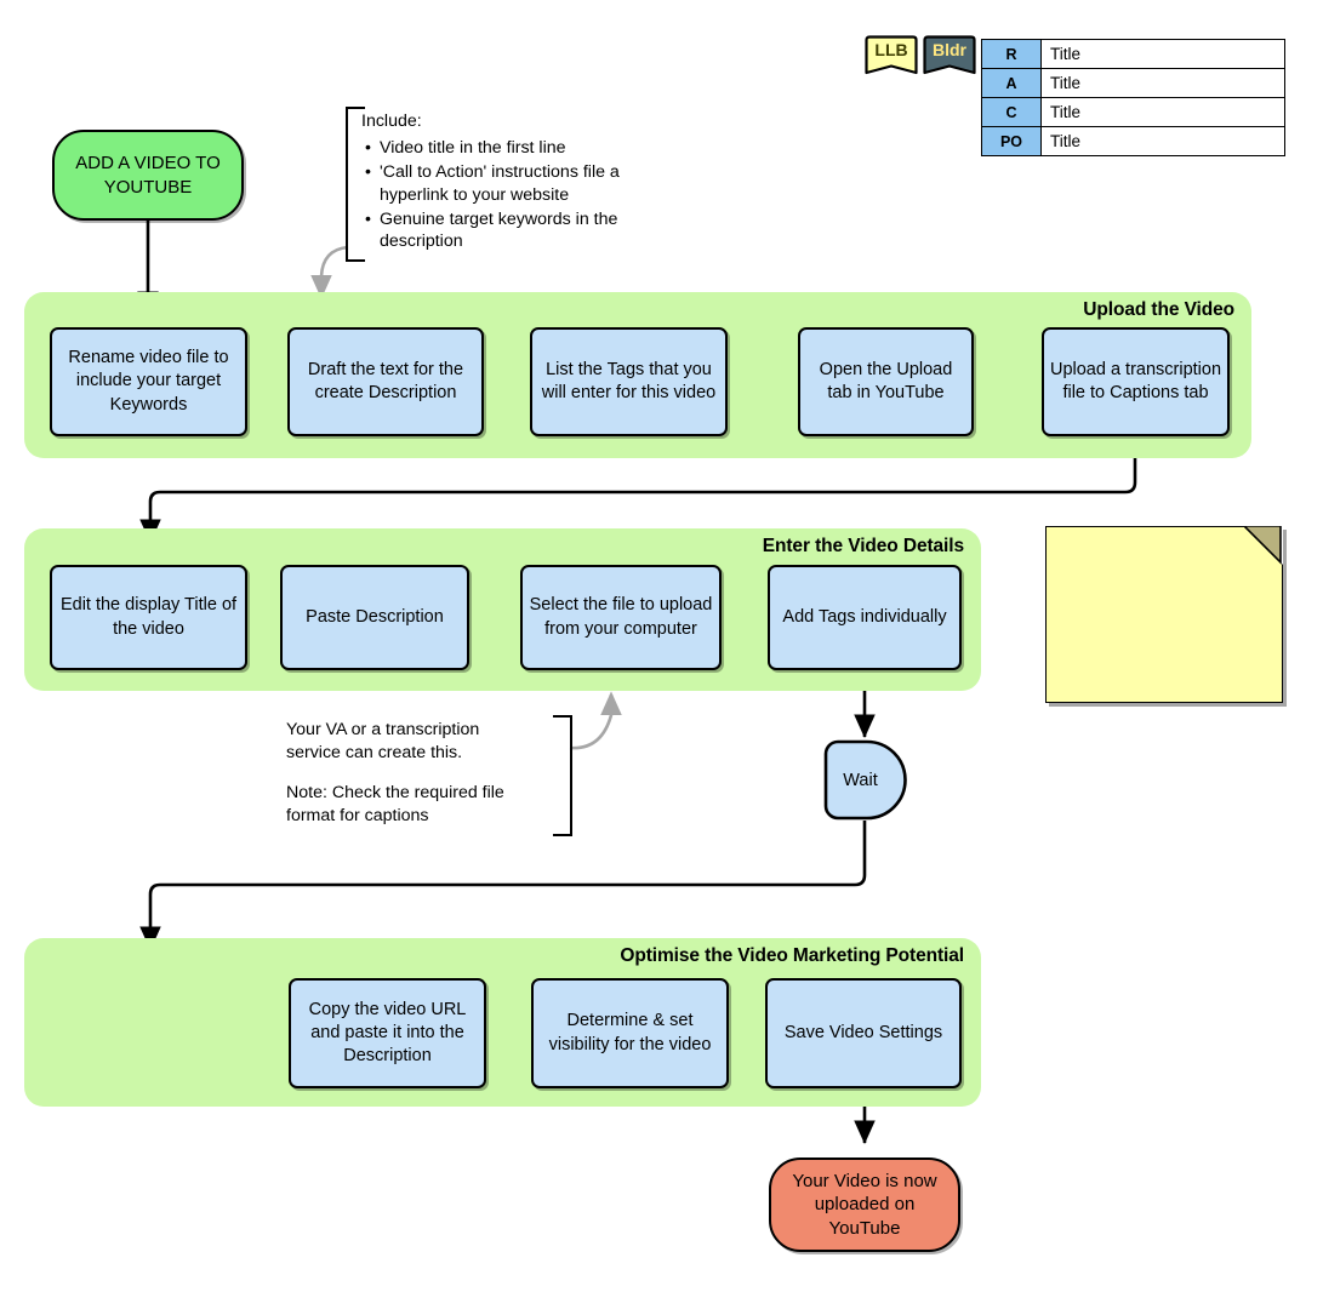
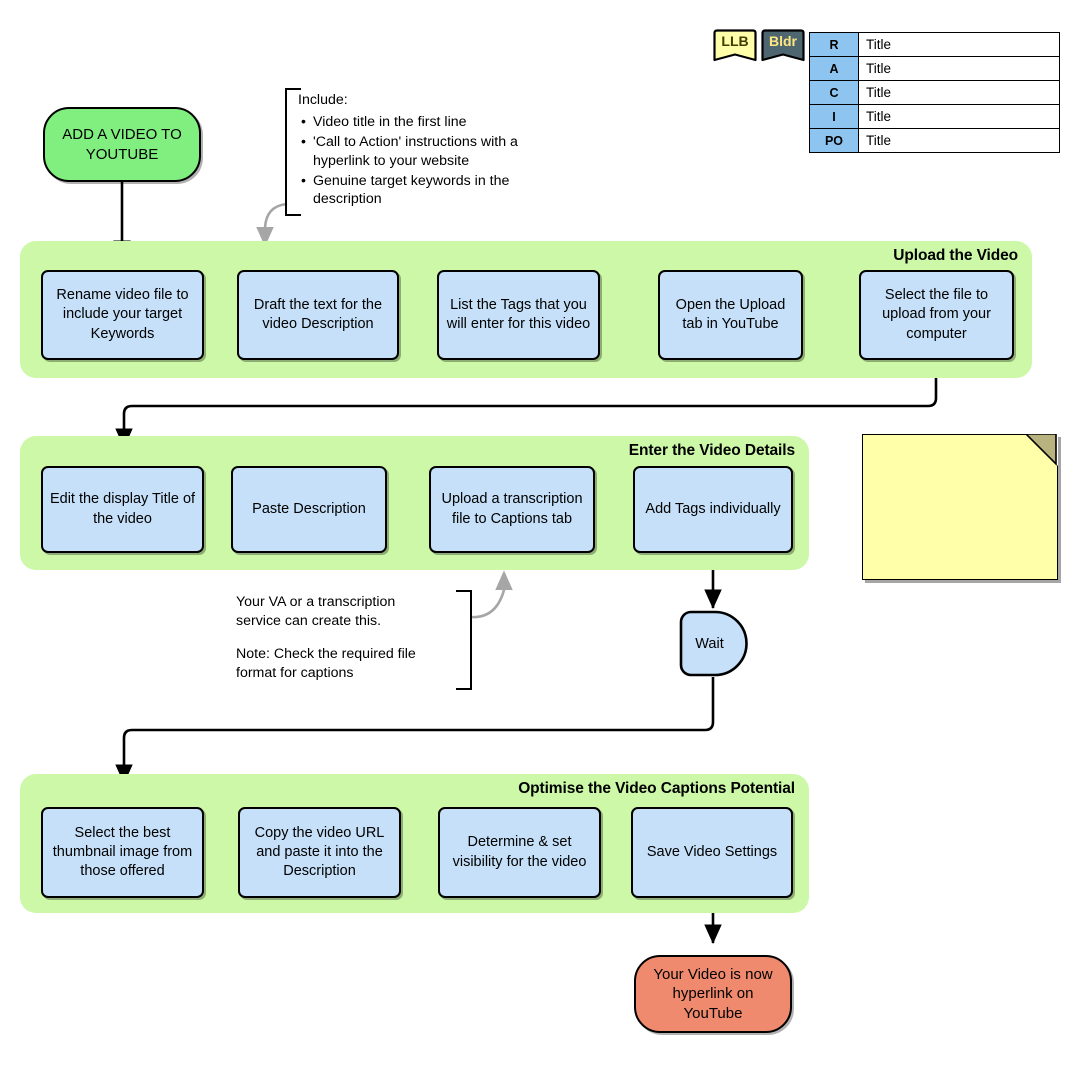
  LLB
  Bldr
  R	Title
  A	Title
  C	Title
+ I	Title
  PO	Title
  ADD A VIDEO TO YOUTUBE
  Include:
  Video title in the first line
- 'Call to Action' instructions file a hyperlink to your website
+ 'Call to Action' instructions with a hyperlink to your website
  Genuine target keywords in the description
  Upload the Video
  Rename video file to include your target Keywords
- Draft the text for the create Description
+ Draft the text for the video Description
  List the Tags that you will enter for this video
  Open the Upload tab in YouTube
- Upload a transcription file to Captions tab
+ Select the file to upload from your computer
  Enter the Video Details
  Edit the display Title of the video
  Paste Description
- Select the file to upload from your computer
+ Upload a transcription file to Captions tab
  Add Tags individually
  Your VA or a transcription service can create this.
  Note: Check the required file format for captions
  Wait
- Optimise the Video Marketing Potential
+ Optimise the Video Captions Potential
+ Select the best thumbnail image from those offered
  Copy the video URL and paste it into the Description
  Determine & set visibility for the video
  Save Video Settings
- Your Video is now uploaded on YouTube
+ Your Video is now hyperlink on YouTube
